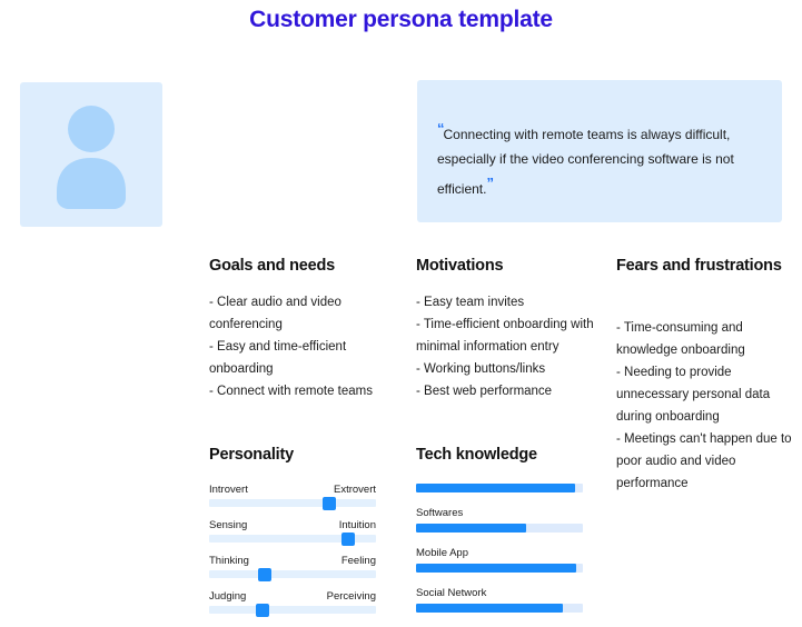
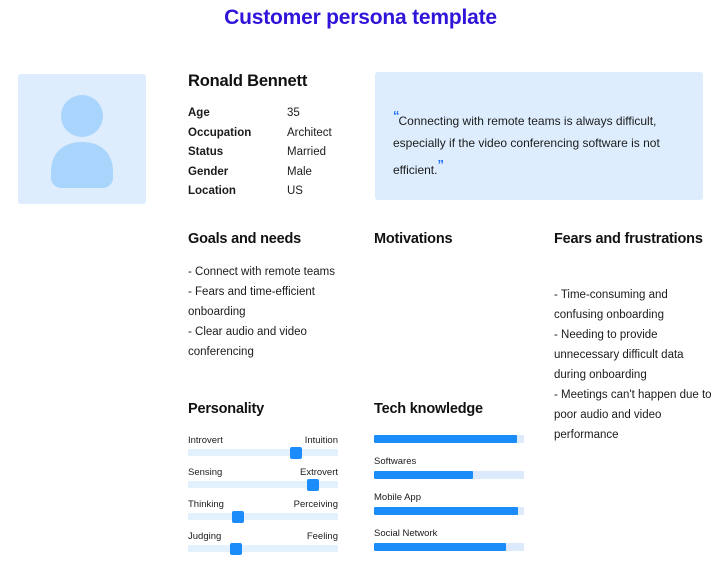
  Customer persona template
+ Ronald Bennett
+ Age
+ 35
+ Occupation
+ Architect
+ Status
+ Married
+ Gender
+ Male
+ Location
+ US
  “Connecting with remote teams is always difficult, especially if the video conferencing software is not efficient.”
  Goals and needs
- - Clear audio and video conferencing
+ - Connect with remote teams
- - Easy and time-efficient onboarding
+ - Fears and time-efficient onboarding
- - Connect with remote teams
+ - Clear audio and video conferencing
  Motivations
- - Easy team invites
- - Time-efficient onboarding with minimal information entry
- - Working buttons/links
- - Best web performance
  Fears and frustrations
- - Time-consuming and knowledge onboarding
+ - Time-consuming and confusing onboarding
- - Needing to provide unnecessary personal data during onboarding
+ - Needing to provide unnecessary difficult data during onboarding
  - Meetings can't happen due to poor audio and video performance
  Personality
  Introvert
- Extrovert
+ Intuition
  Sensing
- Intuition
+ Extrovert
  Thinking
- Feeling
+ Perceiving
  Judging
- Perceiving
+ Feeling
  Tech knowledge
  Softwares
  Mobile App
  Social Network
